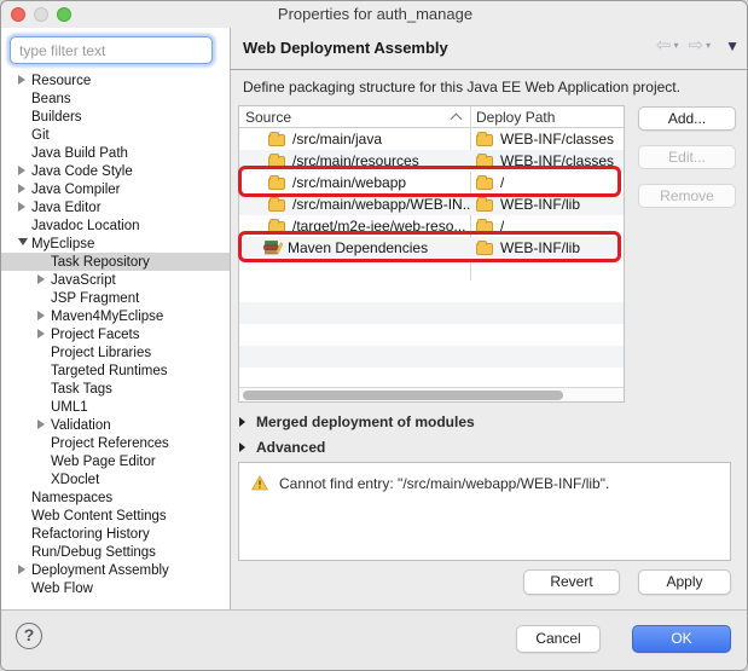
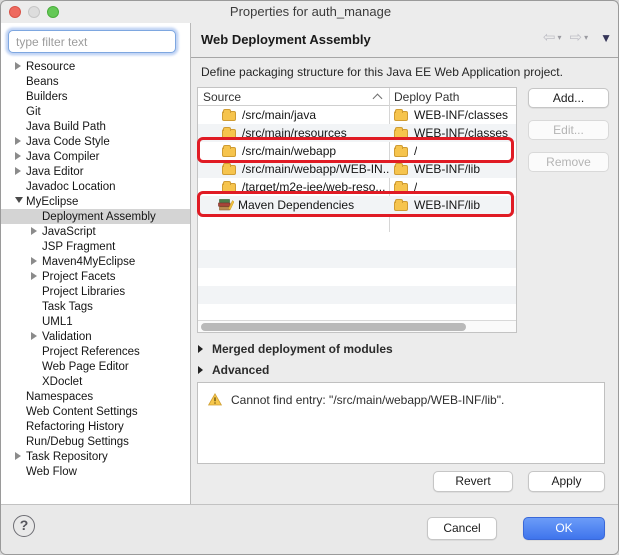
  Properties for auth_manage
  type filter text
  Resource
  Beans
  Builders
  Git
  Java Build Path
  Java Code Style
  Java Compiler
  Java Editor
  Javadoc Location
  MyEclipse
- Task Repository
+ Deployment Assembly
  JavaScript
  JSP Fragment
  Maven4MyEclipse
  Project Facets
  Project Libraries
- Targeted Runtimes
  Task Tags
  UML1
  Validation
  Project References
  Web Page Editor
  XDoclet
  Namespaces
  Web Content Settings
  Refactoring History
  Run/Debug Settings
- Deployment Assembly
+ Task Repository
  Web Flow
  Web Deployment Assembly
  ⇦
  ▾
  ⇨
  ▾
  ▼
  Define packaging structure for this Java EE Web Application project.
  Source
  Deploy Path
  /src/main/java
  WEB-INF/classes
  /src/main/resources
  WEB-INF/classes
  /src/main/webapp
  /
  /src/main/webapp/WEB-IN..
  WEB-INF/lib
  /target/m2e-jee/web-reso...
  /
  Maven Dependencies
  WEB-INF/lib
  Add...
  Edit...
  Remove
  Merged deployment of modules
  Advanced
  Cannot find entry: "/src/main/webapp/WEB-INF/lib".
  Revert
  Apply
  ?
  Cancel
  OK
